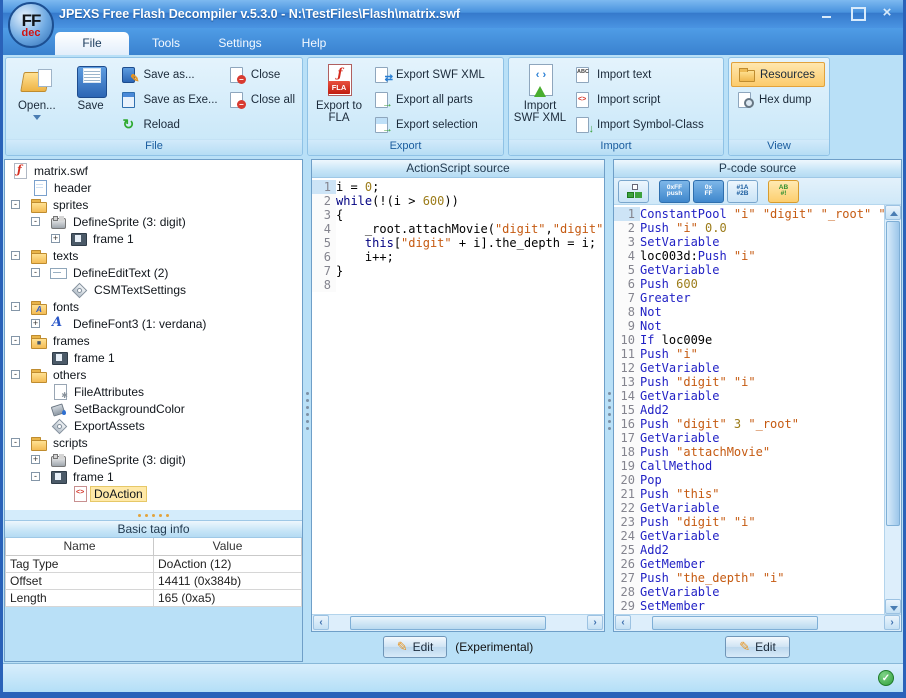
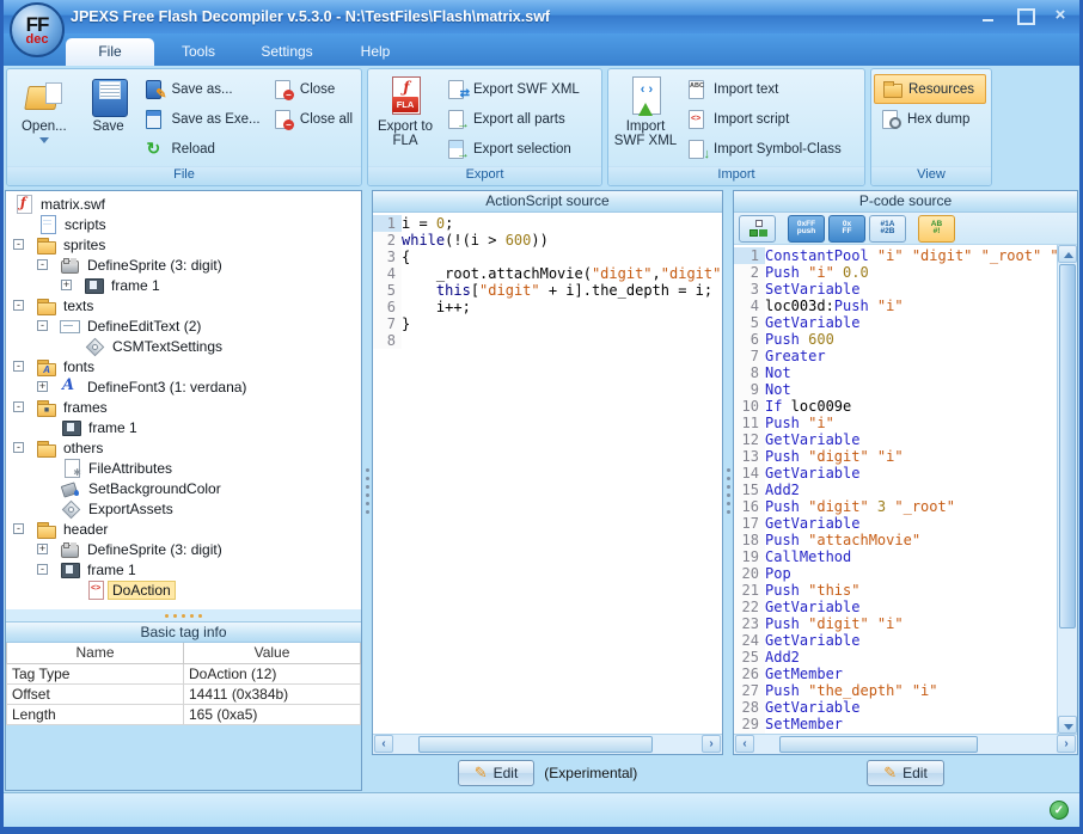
  FF
  dec
  JPEXS Free Flash Decompiler v.5.3.0 - N:\TestFiles\Flash\matrix.swf
  ×
  File
  Tools
  Settings
  Help
  Open...
  Save
  Save as...
  Save as Exe...
  Reload
  Close
  Close all
  File
  Export to FLA
  Export SWF XML
  Export all parts
  Export selection
  Export
  Import SWF XML
  Import text
  Import script
  Import Symbol-Class
  Import
  Resources
  Hex dump
  View
  matrix.swf
- header
+ scripts
  -
  sprites
  -
  DefineSprite (3: digit)
  +
  frame 1
  -
  texts
  -
  DefineEditText (2)
  CSMTextSettings
  -
  fonts
  +
  DefineFont3 (1: verdana)
  -
  frames
  frame 1
  -
  others
  FileAttributes
  SetBackgroundColor
  ExportAssets
  -
- scripts
+ header
  +
  DefineSprite (3: digit)
  -
  frame 1
  DoAction
  Basic tag info
  Name	Value
  Tag Type	DoAction (12)
  Offset	14411 (0x384b)
  Length	165 (0xa5)
  ActionScript source
  1
  i = 0;
  2
  while(!(i > 600))
  3
  {
  4
  _root.attachMovie("digit","digit"
  5
  this["digit" + i].the_depth = i;
  6
  i++;
  7
  }
  8
  ‹
  ›
  ✎
  Edit
  (Experimental)
  P-code source
  1
  ConstantPool "i" "digit" "_root" "
  2
  Push "i" 0.0
  3
  SetVariable
  4
  loc003d:Push "i"
  5
  GetVariable
  6
  Push 600
  7
  Greater
  8
  Not
  9
  Not
  10
  If loc009e
  11
  Push "i"
  12
  GetVariable
  13
  Push "digit" "i"
  14
  GetVariable
  15
  Add2
  16
  Push "digit" 3 "_root"
  17
  GetVariable
  18
  Push "attachMovie"
  19
  CallMethod
  20
  Pop
  21
  Push "this"
  22
  GetVariable
  23
  Push "digit" "i"
  24
  GetVariable
  25
  Add2
  26
  GetMember
  27
  Push "the_depth" "i"
  28
  GetVariable
  29
  SetMember
  ‹
  ›
  ✎
  Edit
  ✓
